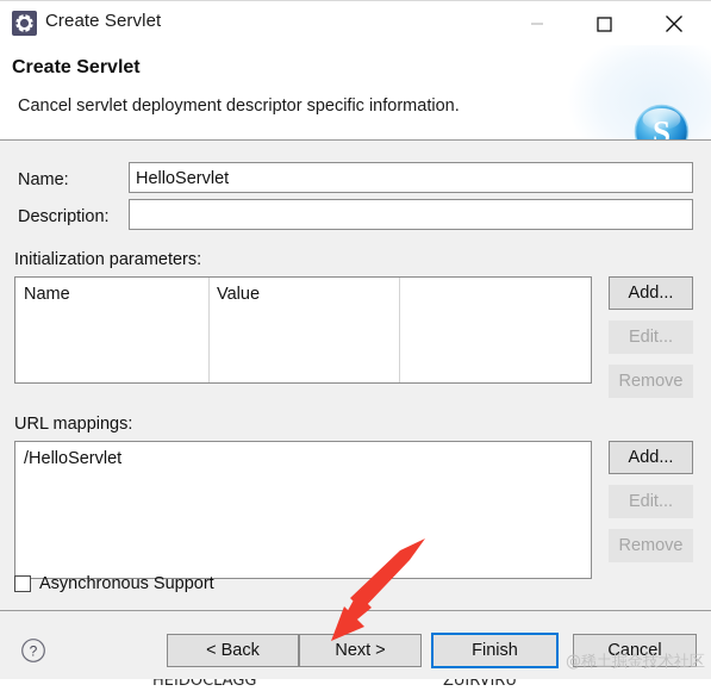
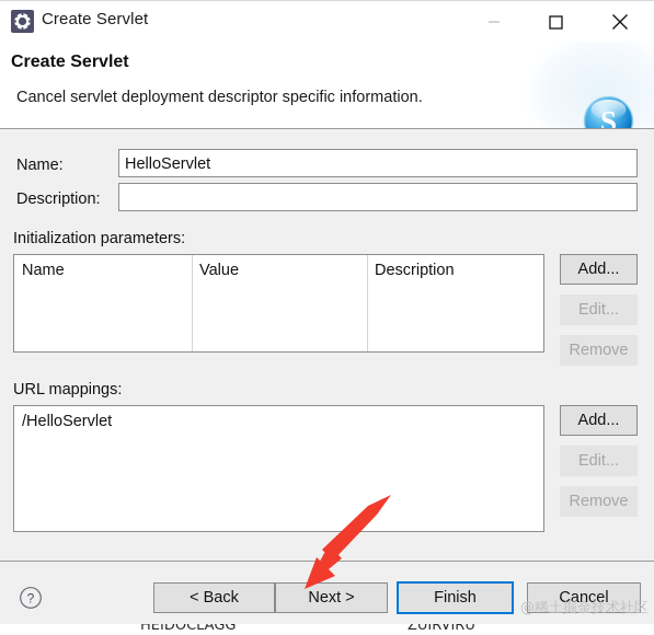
  Create Servlet
  Create Servlet
  Cancel servlet deployment descriptor specific information.
  S
  Name:
  HelloServlet
  Description:
  Initialization parameters:
  Name
  Value
+ Description
  Add...
  Edit...
  Remove
  URL mappings:
  /HelloServlet
  Add...
  Edit...
  Remove
- Asynchronous Support
  ?
  < Back
  Next >
  Finish
  Cancel
  @稀土掘金技术社区
  HEIDOCLAGG
  ZUIRVIRU
